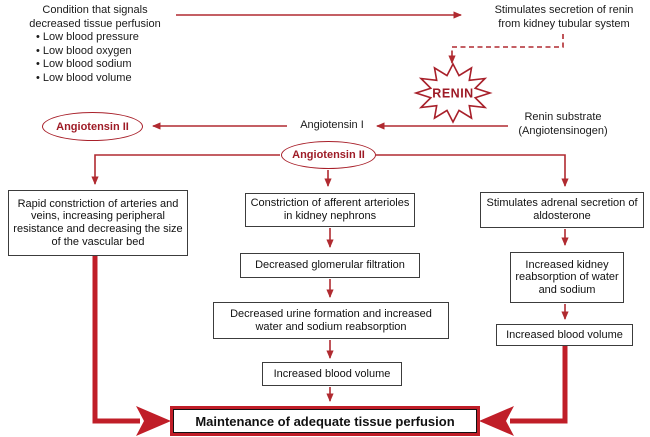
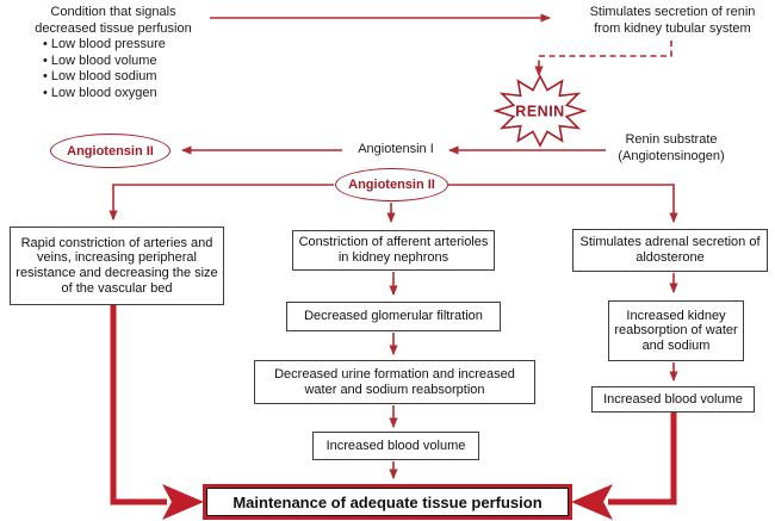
  RENIN
  Condition that signals
  decreased tissue perfusion
  • Low blood pressure
- • Low blood oxygen
+ • Low blood volume
  • Low blood sodium
- • Low blood volume
+ • Low blood oxygen
  Stimulates secretion of renin
  from kidney tubular system
  Renin substrate
  (Angiotensinogen)
  Angiotensin I
  Angiotensin II
  Angiotensin II
  Rapid constriction of arteries and veins, increasing peripheral resistance and decreasing the size of the vascular bed
  Constriction of afferent arterioles in kidney nephrons
  Decreased glomerular filtration
  Decreased urine formation and increased water and sodium reabsorption
  Increased blood volume
  Stimulates adrenal secretion of aldosterone
  Increased kidney reabsorption of water and sodium
  Increased blood volume
  Maintenance of adequate tissue perfusion
